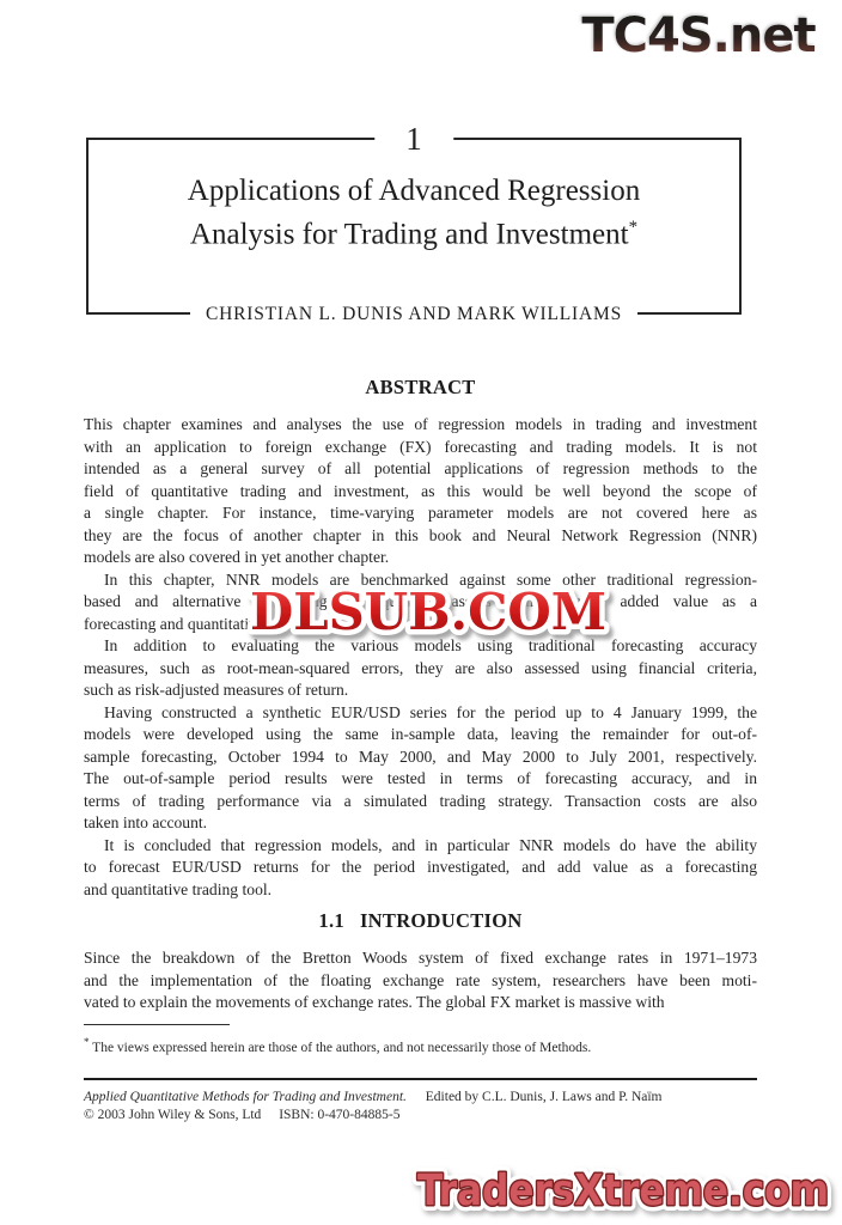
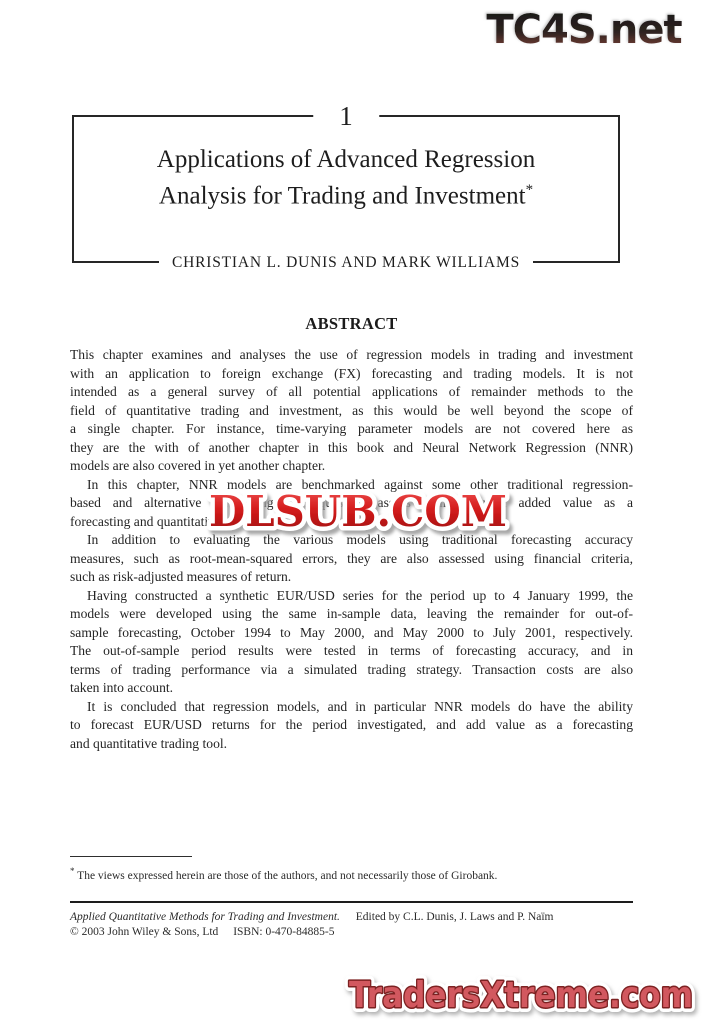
  TC4S.net
  1
  Applications of Advanced Regression
  Analysis for Trading and Investment*
  CHRISTIAN L. DUNIS AND MARK WILLIAMS
  ABSTRACT
  This chapter examines and analyses the use of regression models in trading and investment
  with an application to foreign exchange (FX) forecasting and trading models. It is not
- intended as a general survey of all potential applications of regression methods to the
+ intended as a general survey of all potential applications of remainder methods to the
  field of quantitative trading and investment, as this would be well beyond the scope of
  a single chapter. For instance, time-varying parameter models are not covered here as
- they are the focus of another chapter in this book and Neural Network Regression (NNR)
+ they are the with of another chapter in this book and Neural Network Regression (NNR)
  models are also covered in yet another chapter.
  In this chapter, NNR models are benchmarked against some other traditional regression-
  based and alternative forecasting techniques to assess their potential added value as a
  forecasting and quantitative trading tool.
  In addition to evaluating the various models using traditional forecasting accuracy
  measures, such as root-mean-squared errors, they are also assessed using financial criteria,
  such as risk-adjusted measures of return.
  Having constructed a synthetic EUR/USD series for the period up to 4 January 1999, the
  models were developed using the same in-sample data, leaving the remainder for out-of-
  sample forecasting, October 1994 to May 2000, and May 2000 to July 2001, respectively.
  The out-of-sample period results were tested in terms of forecasting accuracy, and in
  terms of trading performance via a simulated trading strategy. Transaction costs are also
  taken into account.
  It is concluded that regression models, and in particular NNR models do have the ability
  to forecast EUR/USD returns for the period investigated, and add value as a forecasting
  and quantitative trading tool.
- 1.1 INTRODUCTION
- Since the breakdown of the Bretton Woods system of fixed exchange rates in 1971–1973
- and the implementation of the floating exchange rate system, researchers have been moti-
- vated to explain the movements of exchange rates. The global FX market is massive with
- * The views expressed herein are those of the authors, and not necessarily those of Methods.
+ * The views expressed herein are those of the authors, and not necessarily those of Girobank.
  Applied Quantitative Methods for Trading and Investment. Edited by C.L. Dunis, J. Laws and P. Naïm
  © 2003 John Wiley & Sons, Ltd ISBN: 0-470-84885-5
  DLSUB.COM
  TradersXtreme.com
